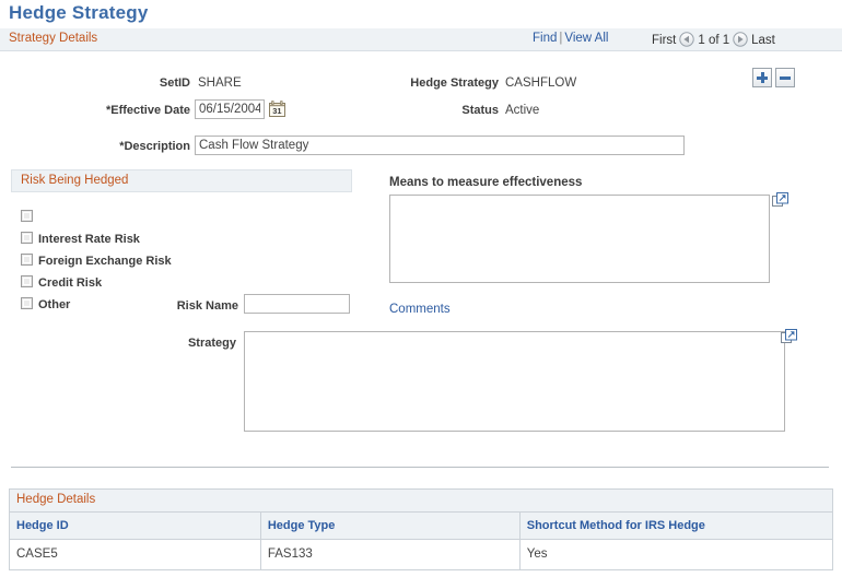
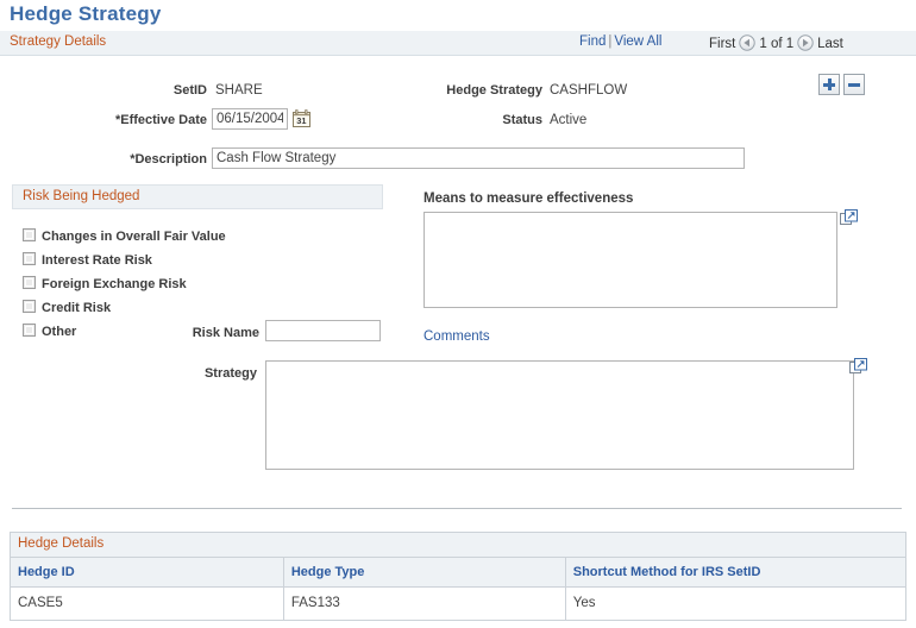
  Hedge Strategy
  Strategy Details
  Find | View All
  First 1 of 1 Last
  SetID
  SHARE
  Hedge Strategy
  CASHFLOW
  *Effective Date
  06/15/2004
  31
  Status
  Active
  *Description
  Cash Flow Strategy
  Risk Being Hedged
+ Changes in Overall Fair Value
  Interest Rate Risk
  Foreign Exchange Risk
  Credit Risk
  Other
  Risk Name
  Means to measure effectiveness
  Comments
  Strategy
  Hedge Details
- Hedge ID	Hedge Type	Shortcut Method for IRS Hedge
+ Hedge ID	Hedge Type	Shortcut Method for IRS SetID
  CASE5	FAS133	Yes
